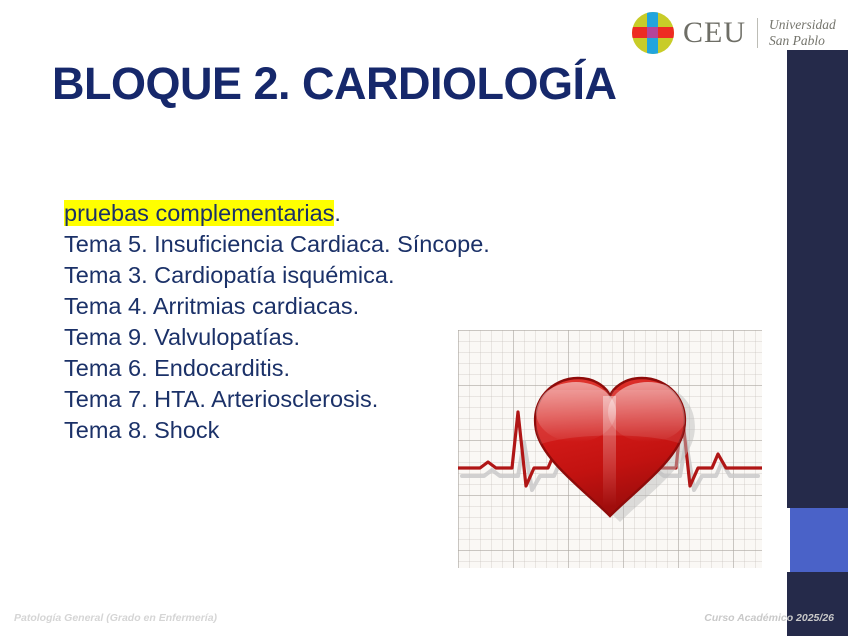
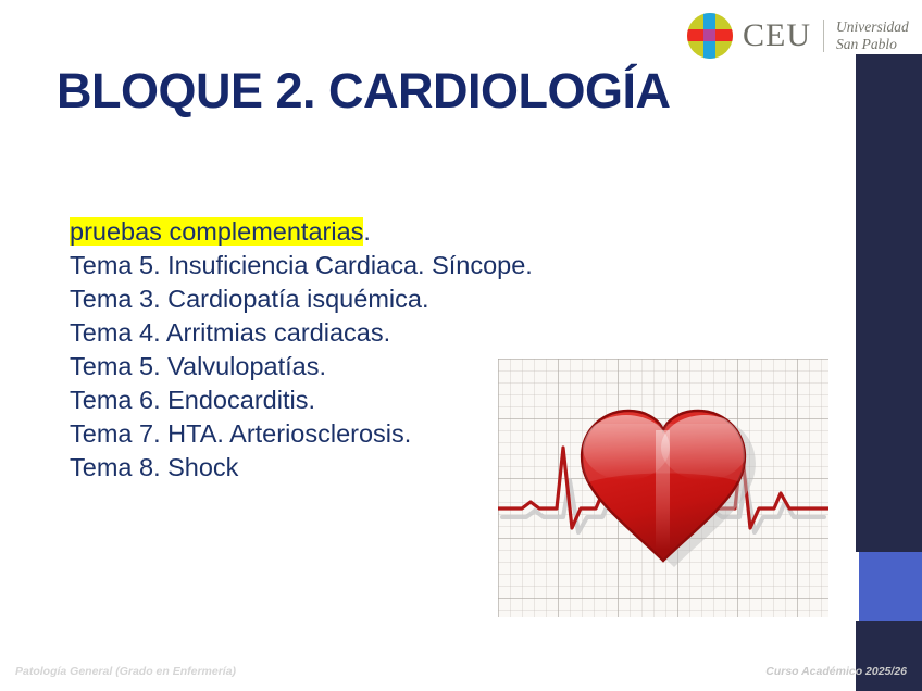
  CEU
  Universidad
  San Pablo
  BLOQUE 2. CARDIOLOGÍA
  pruebas complementarias.
  Tema 5. Insuficiencia Cardiaca. Síncope.
  Tema 3. Cardiopatía isquémica.
  Tema 4. Arritmias cardiacas.
- Tema 9. Valvulopatías.
+ Tema 5. Valvulopatías.
  Tema 6. Endocarditis.
  Tema 7. HTA. Arteriosclerosis.
  Tema 8. Shock
  Patología General (Grado en Enfermería)
  Curso Académico 2025/26
